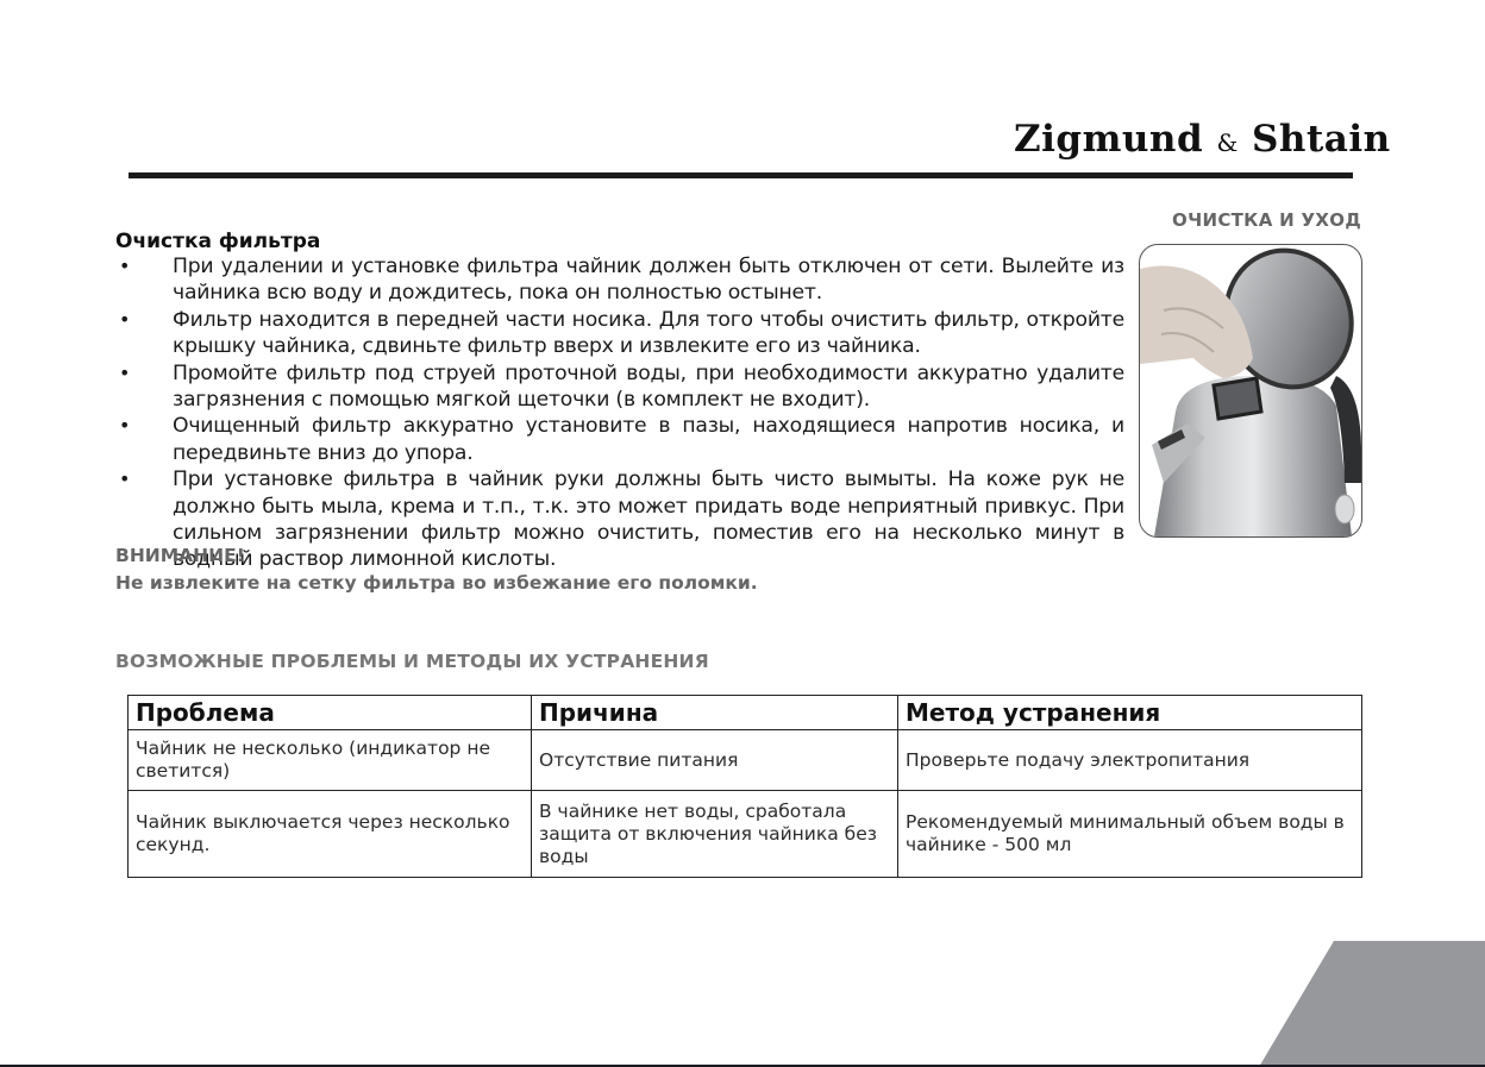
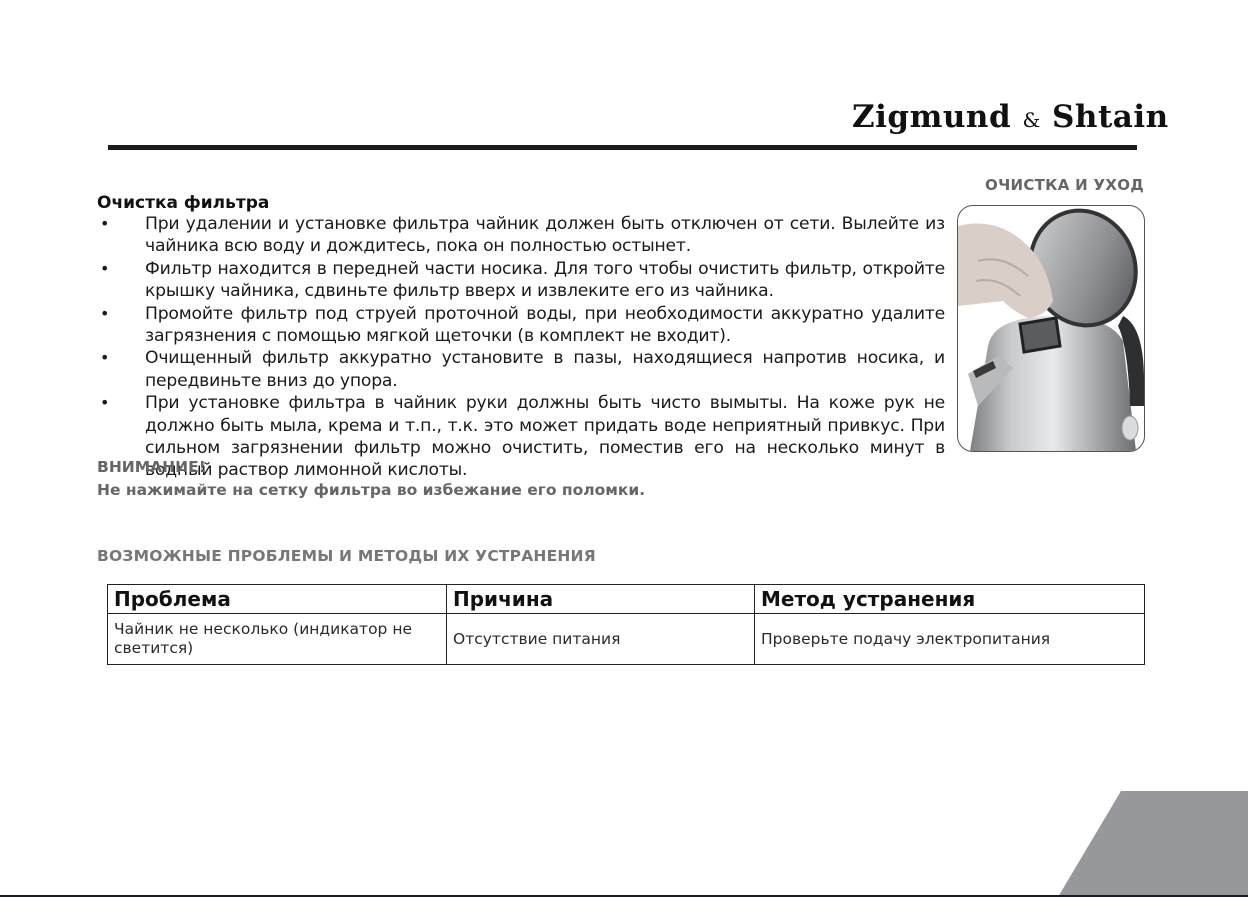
  Zigmund & Shtain
  ОЧИСТКА И УХОД
  Очистка фильтра
  •
  При удалении и установке фильтра чайник должен быть отключен от сети. Вылейте из чайника всю воду и дождитесь, пока он полностью остынет.
  •
  Фильтр находится в передней части носика. Для того чтобы очистить фильтр, откройте крышку чайника, сдвиньте фильтр вверх и извлеките его из чайника.
  •
  Промойте фильтр под струей проточной воды, при необходимости аккуратно удалите загрязнения с помощью мягкой щеточки (в комплект не входит).
  •
  Очищенный фильтр аккуратно установите в пазы, находящиеся напротив носика, и передвиньте вниз до упора.
  •
  При установке фильтра в чайник руки должны быть чисто вымыты. На коже рук не должно быть мыла, крема и т.п., т.к. это может придать воде неприятный привкус. При сильном загрязнении фильтр можно очистить, поместив его на несколько минут в водный раствор лимонной кислоты.
  ВНИМАНИЕ!
- Не извлеките на сетку фильтра во избежание его поломки.
+ Не нажимайте на сетку фильтра во избежание его поломки.
  ВОЗМОЖНЫЕ ПРОБЛЕМЫ И МЕТОДЫ ИХ УСТРАНЕНИЯ
  Проблема	Причина	Метод устранения
  Чайник не несколько (индикатор не светится)	Отсутствие питания	Проверьте подачу электропитания
- Чайник выключается через несколько секунд.	В чайнике нет воды, сработала защита от включения чайника без воды	Рекомендуемый минимальный объем воды в чайнике - 500 мл
